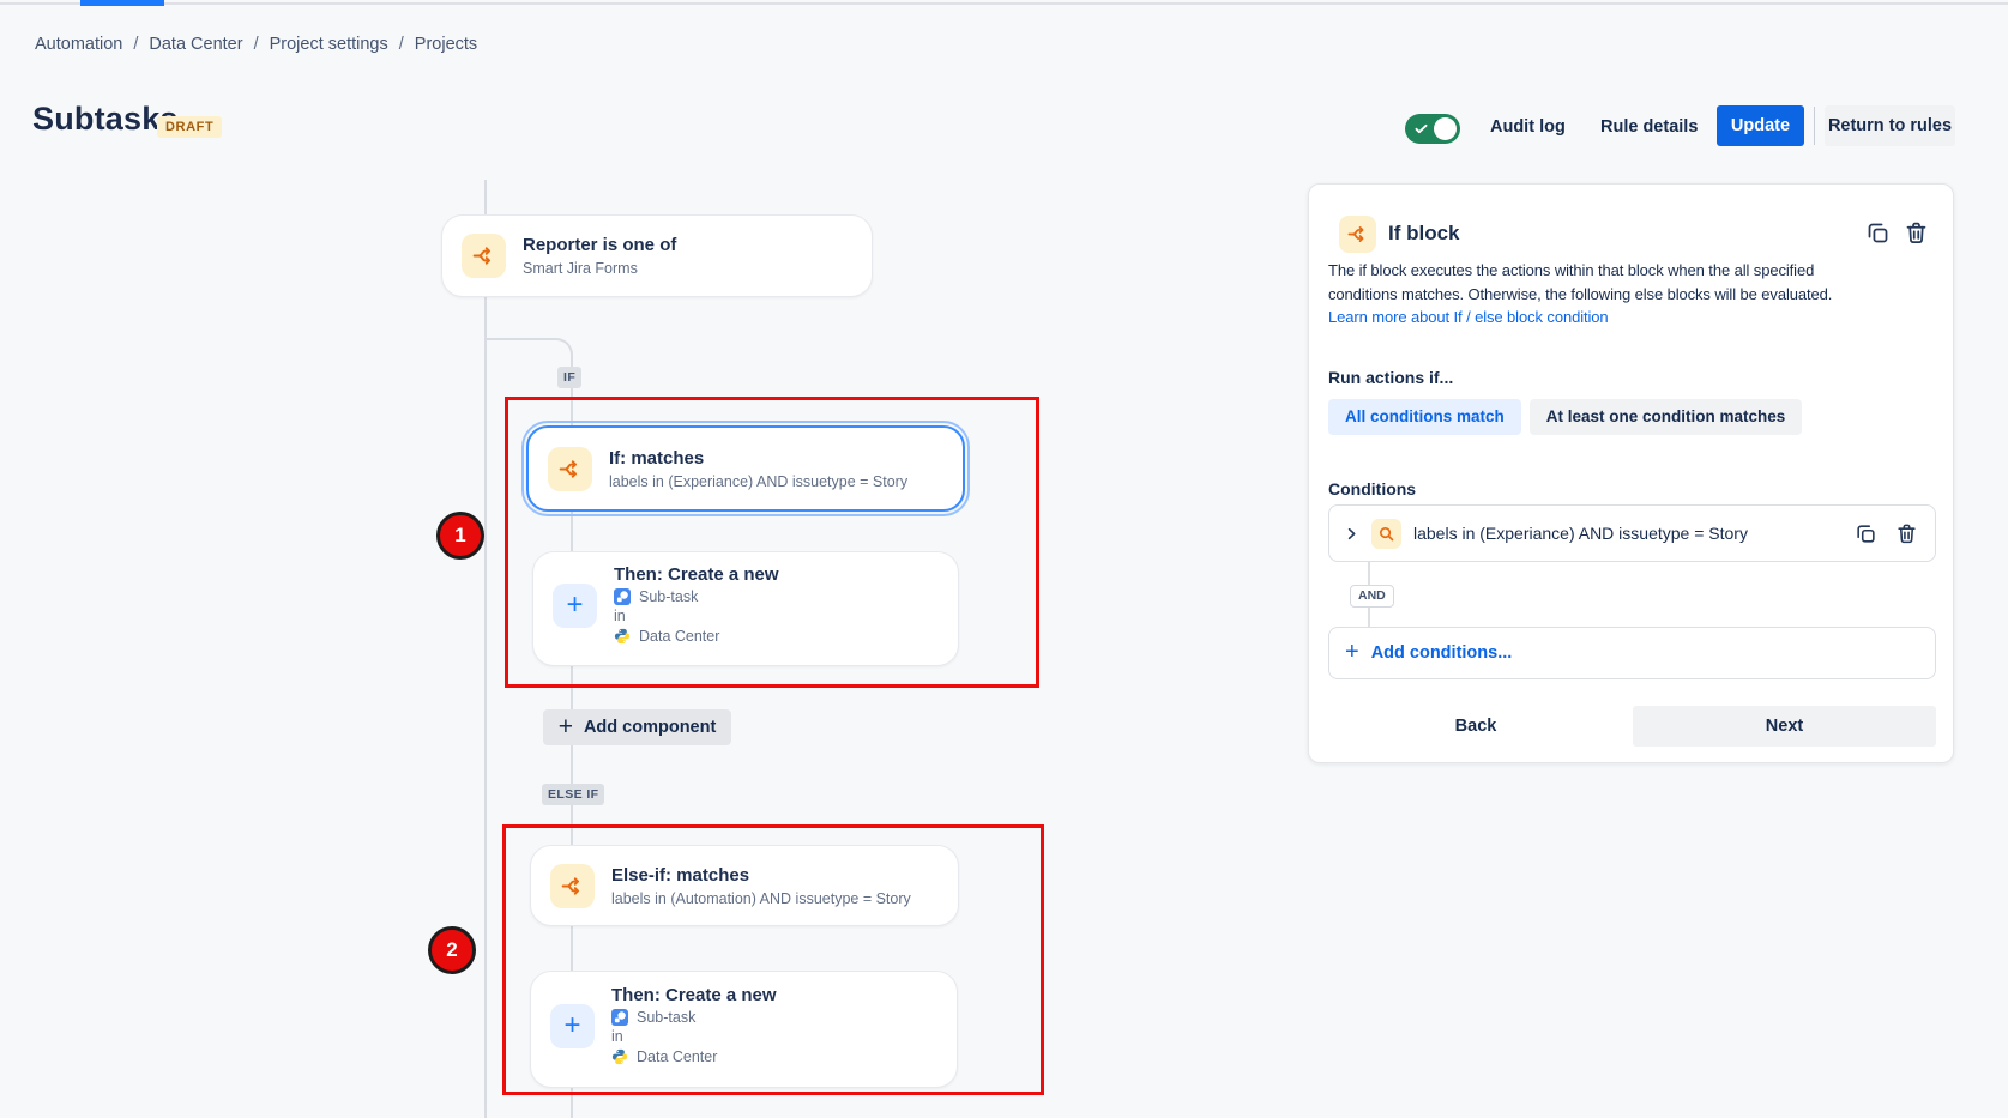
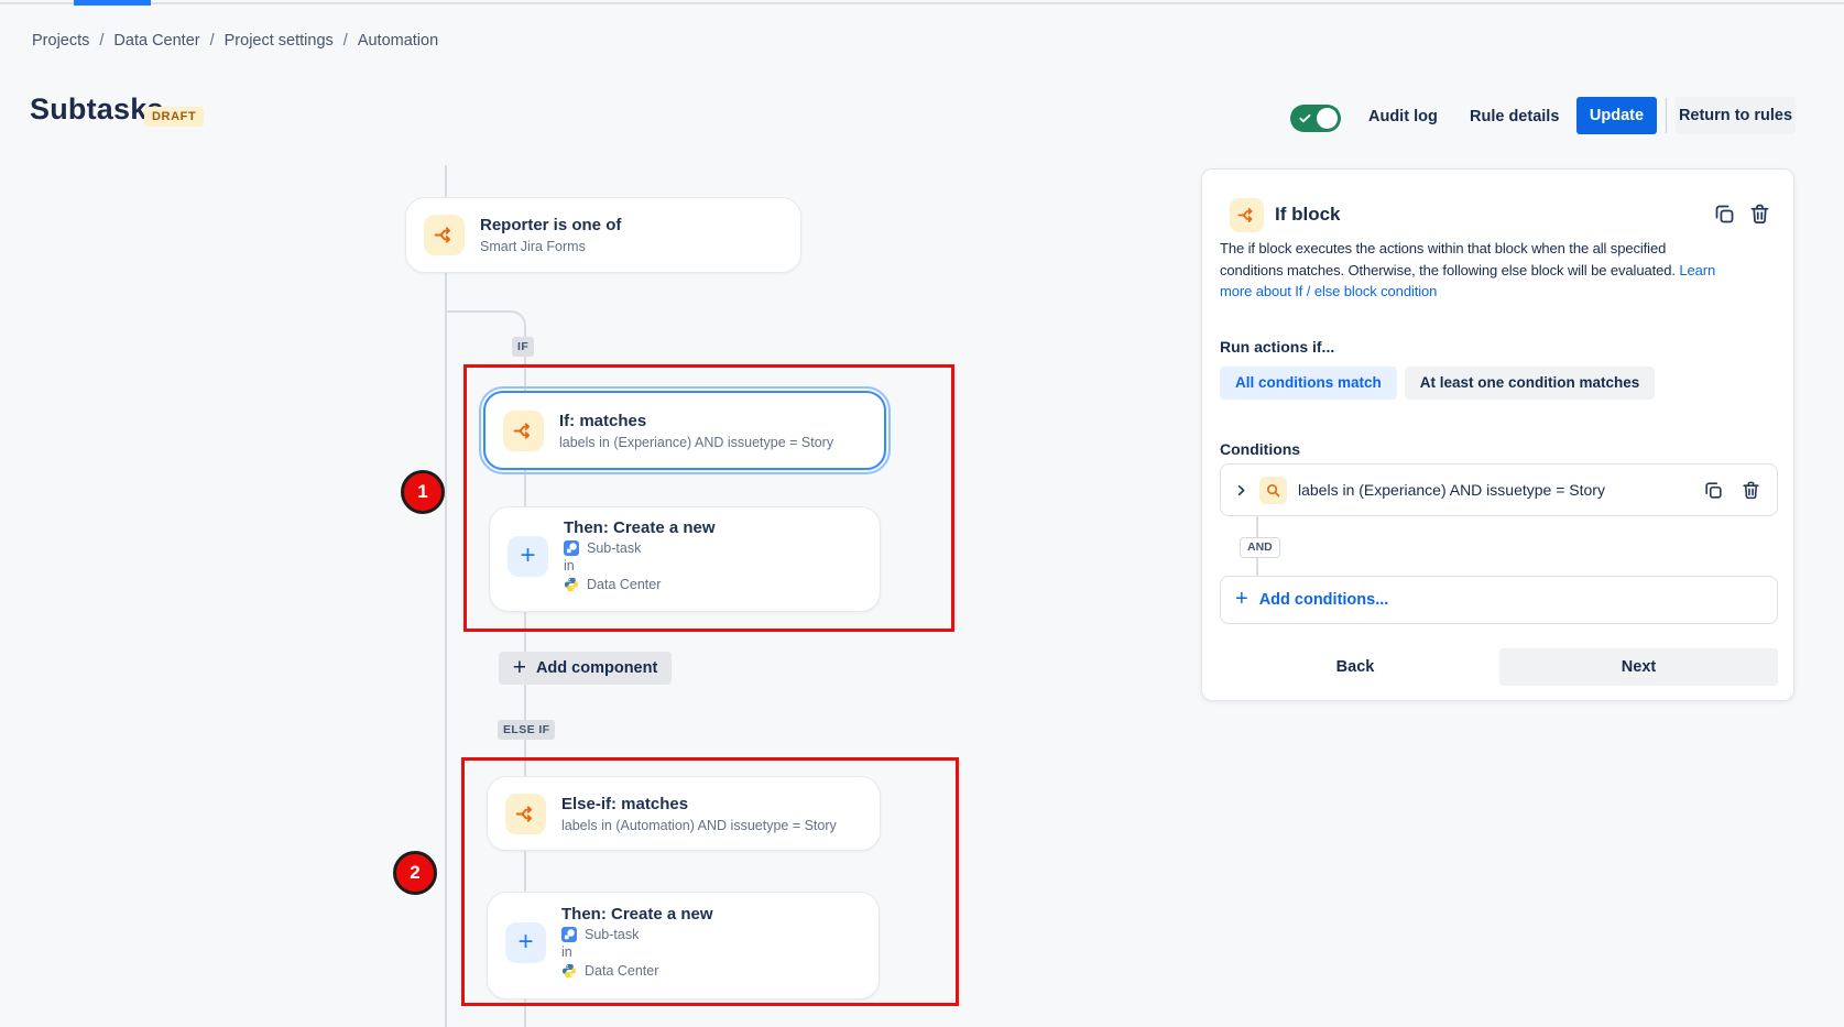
- Automation
+ Projects
  /
  Data Center
  /
  Project settings
  /
- Projects
+ Automation
  Subtask
  DRAFT
  Audit log
  Rule details
  Update
  Return to rules
  Reporter is one of
  Smart Jira Forms
  IF
  1
  If: matches
  labels in (Experiance) AND issuetype = Story
  +
  Then: Create a new
  Sub-task
  in
  Data Center
  +
  Add component
  ELSE IF
  2
  Else-if: matches
  labels in (Automation) AND issuetype = Story
  +
  Then: Create a new
  Sub-task
  in
  Data Center
  If block
- The if block executes the actions within that block when the all specified conditions matches. Otherwise, the following else blocks will be evaluated. Learn more about If / else block condition
+ The if block executes the actions within that block when the all specified conditions matches. Otherwise, the following else block will be evaluated. Learn more about If / else block condition
  Run actions if...
  All conditions match
  At least one condition matches
  Conditions
  labels in (Experiance) AND issuetype = Story
  AND
  +
  Add conditions...
  Back
  Next
